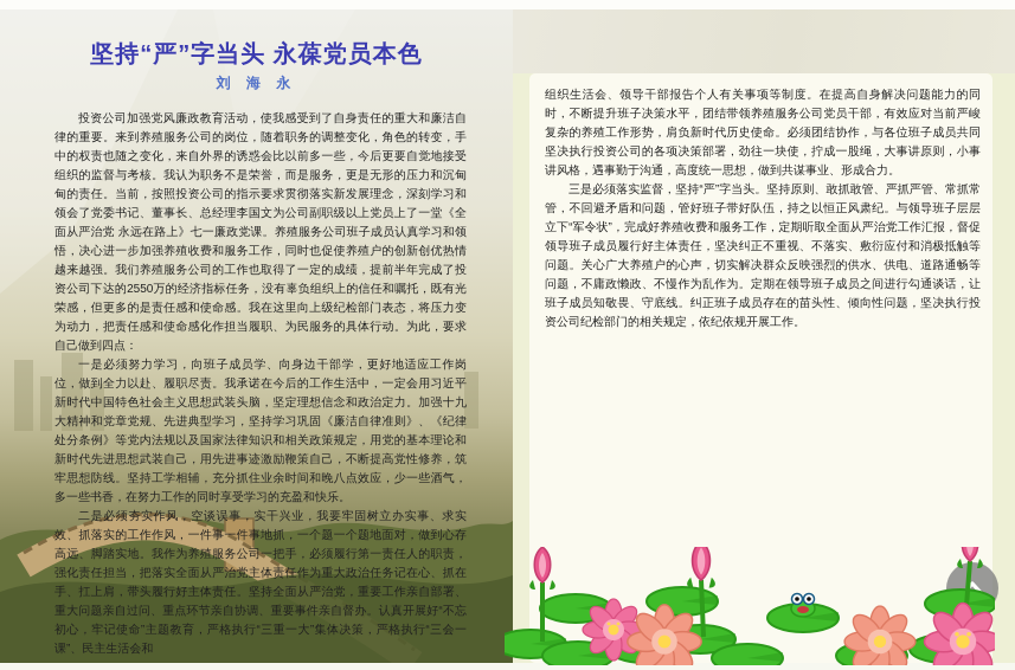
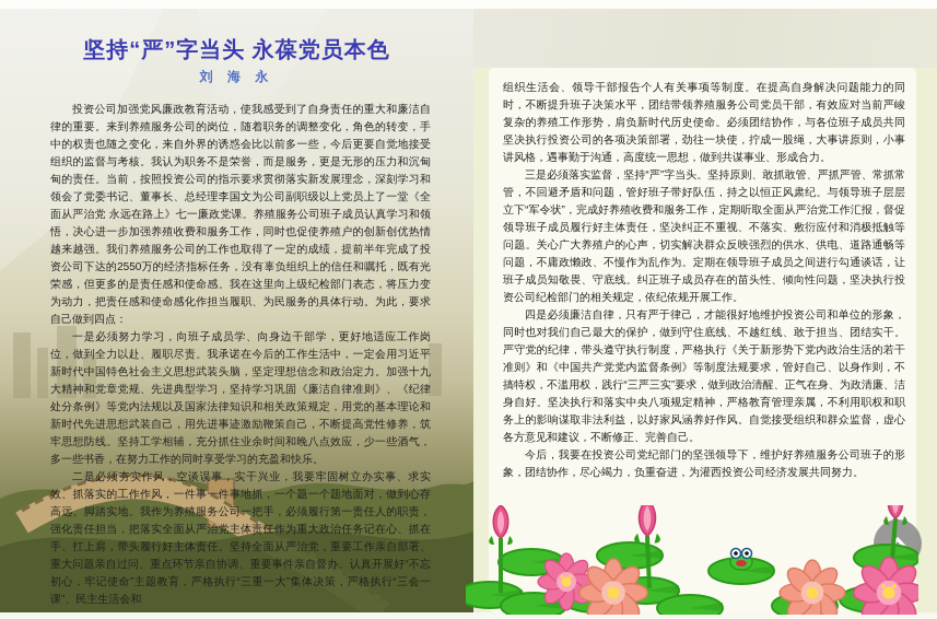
  坚持“严”字当头 永葆党员本色
  刘 海 永
  投资公司加强党风廉政教育活动，使我感受到了自身责任的重大和廉洁自律的重要。来到养殖服务公司的岗位，随着职务的调整变化，角色的转变，手中的权责也随之变化，来自外界的诱惑会比以前多一些，今后更要自觉地接受组织的监督与考核。我认为职务不是荣誉，而是服务，更是无形的压力和沉甸甸的责任。当前，按照投资公司的指示要求贯彻落实新发展理念，深刻学习和领会了党委书记、董事长、总经理李国文为公司副职级以上党员上了一堂《全面从严治党 永远在路上》七一廉政党课。养殖服务公司班子成员认真学习和领悟，决心进一步加强养殖收费和服务工作，同时也促使养殖户的创新创优热情越来越强。我们养殖服务公司的工作也取得了一定的成绩，提前半年完成了投资公司下达的2550万的经济指标任务，没有辜负组织上的信任和嘱托，既有光荣感，但更多的是责任感和使命感。我在这里向上级纪检部门表态，将压力变为动力，把责任感和使命感化作担当履职、为民服务的具体行动。为此，要求自己做到四点：
  一是必须努力学习，向班子成员学、向身边干部学，更好地适应工作岗位，做到全力以赴、履职尽责。我承诺在今后的工作生活中，一定会用习近平新时代中国特色社会主义思想武装头脑，坚定理想信念和政治定力。加强十九大精神和党章党规、先进典型学习，坚持学习巩固《廉洁自律准则》、《纪律处分条例》等党内法规以及国家法律知识和相关政策规定，用党的基本理论和新时代先进思想武装自己，用先进事迹激励鞭策自己，不断提高党性修养，筑牢思想防线。坚持工学相辅，充分抓住业余时间和晚八点效应，少一些酒气，多一些书香，在努力工作的同时享受学习的充盈和快乐。
  二是必须夯实作风，空谈误事，实干兴业，我要牢固树立办实事、求实效、抓落实的工作作风，一件事一件事地抓，一个题一个题地面对，做到心存高远、脚踏实地。我作为养殖服务公司一把手，必须履行第一责任人的职责，强化责任担当，把落实全面从严治党主体责任作为重大政治任务记在心、抓在手、扛上肩，带头履行好主体责任。坚持全面从严治党，重要工作亲自部署、重大问题亲自过问、重点环节亲自协调、重要事件亲自督办。认真开展好“不忘初心，牢记使命”主题教育，严格执行“三重一大”集体决策，严格执行“三会一课”、民主生活会和
  组织生活会、领导干部报告个人有关事项等制度。在提高自身解决问题能力的同时，不断提升班子决策水平，团结带领养殖服务公司党员干部，有效应对当前严峻复杂的养殖工作形势，肩负新时代历史使命。必须团结协作，与各位班子成员共同坚决执行投资公司的各项决策部署，劲往一块使，拧成一股绳，大事讲原则，小事讲风格，遇事勤于沟通，高度统一思想，做到共谋事业、形成合力。
  三是必须落实监督，坚持“严”字当头。坚持原则、敢抓敢管、严抓严管、常抓常管，不回避矛盾和问题，管好班子带好队伍，持之以恒正风肃纪。与领导班子层层立下“军令状”，完成好养殖收费和服务工作，定期听取全面从严治党工作汇报，督促领导班子成员履行好主体责任，坚决纠正不重视、不落实、敷衍应付和消极抵触等问题。关心广大养殖户的心声，切实解决群众反映强烈的供水、供电、道路通畅等问题，不庸政懒政、不慢作为乱作为。定期在领导班子成员之间进行勾通谈话，让班子成员知敬畏、守底线。纠正班子成员存在的苗头性、倾向性问题，坚决执行投资公司纪检部门的相关规定，依纪依规开展工作。
+ 四是必须廉洁自律，只有严于律己，才能很好地维护投资公司和单位的形象，同时也对我们自己最大的保护，做到守住底线、不越红线、敢于担当、团结实干。严守党的纪律，带头遵守执行制度，严格执行《关于新形势下党内政治生活的若干准则》和《中国共产党党内监督条例》等制度法规要求，管好自己、以身作则，不搞特权，不滥用权，践行“三严三实”要求，做到政治清醒、正气在身、为政清廉、洁身自好。坚决执行和落实中央八项规定精神，严格教育管理亲属，不利用职权和职务上的影响谋取非法利益，以好家风涵养好作风。自觉接受组织和群众监督，虚心各方意见和建议，不断修正、完善自己。
+ 今后，我要在投资公司党纪部门的坚强领导下，维护好养殖服务公司班子的形象，团结协作，尽心竭力，负重奋进，为灌西投资公司经济发展共同努力。
